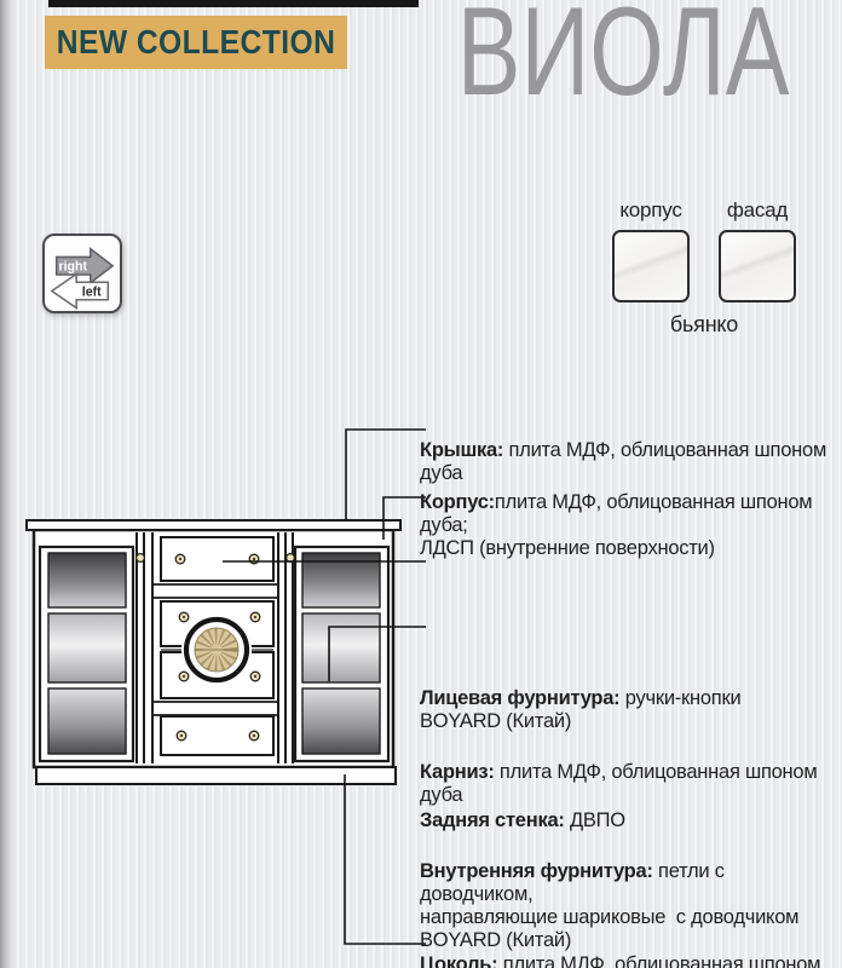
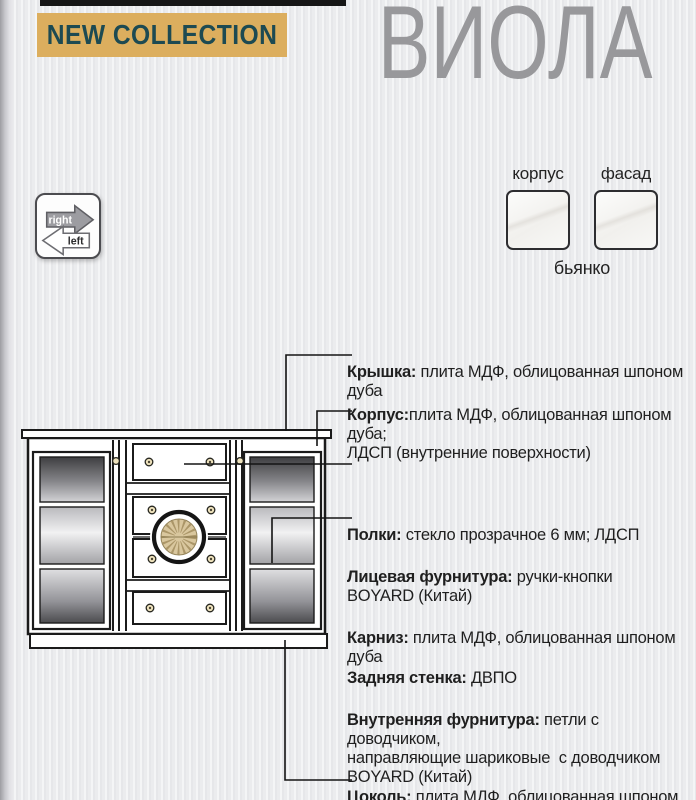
  NEW COLLECTION
  ВИОЛА
  right
  left
  корпус
  фасад
  бьянко
  Крышка: плита МДФ, облицованная шпоном дуба
  Корпус:плита МДФ, облицованная шпоном дуба;
  ЛДСП (внутренние поверхности)
+ Полки: стекло прозрачное 6 мм; ЛДСП
  Лицевая фурнитура: ручки-кнопки
  BOYARD (Китай)
  Карниз: плита МДФ, облицованная шпоном дуба
  Задняя стенка: ДВПО
  Внутренняя фурнитура: петли с доводчиком,
  направляющие шариковые с доводчиком
  BOYARD (Китай)
  Цоколь: плита МДФ, облицованная шпоном
